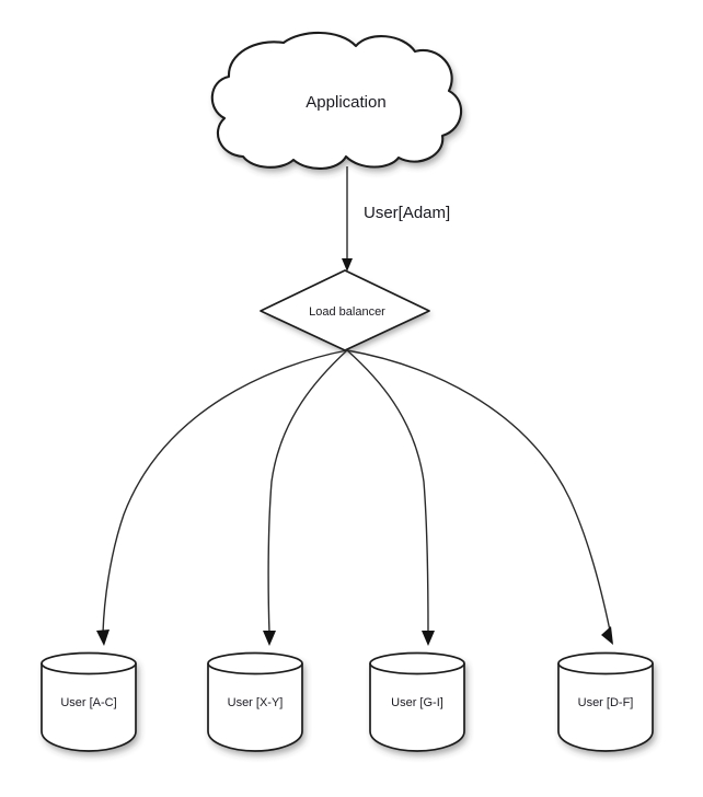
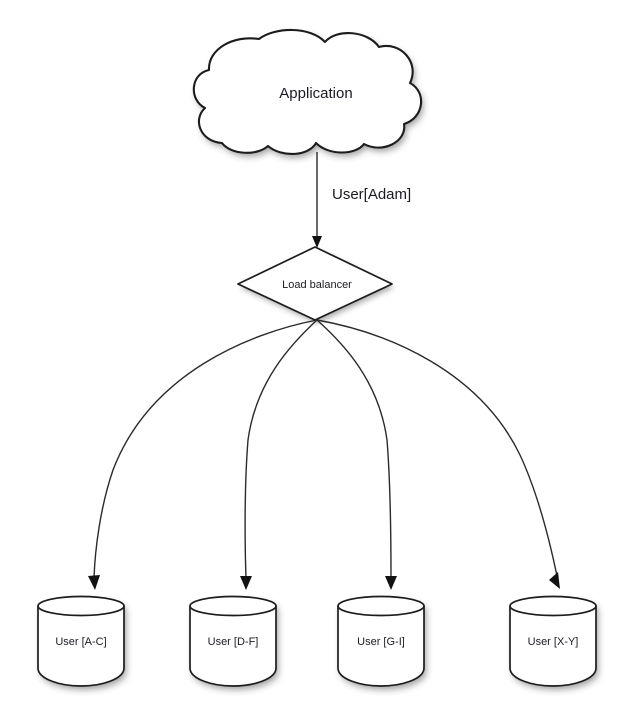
  Application
  User[Adam]
  Load balancer
  User [A-C]
- User [X-Y]
+ User [D-F]
  User [G-I]
- User [D-F]
+ User [X-Y]
